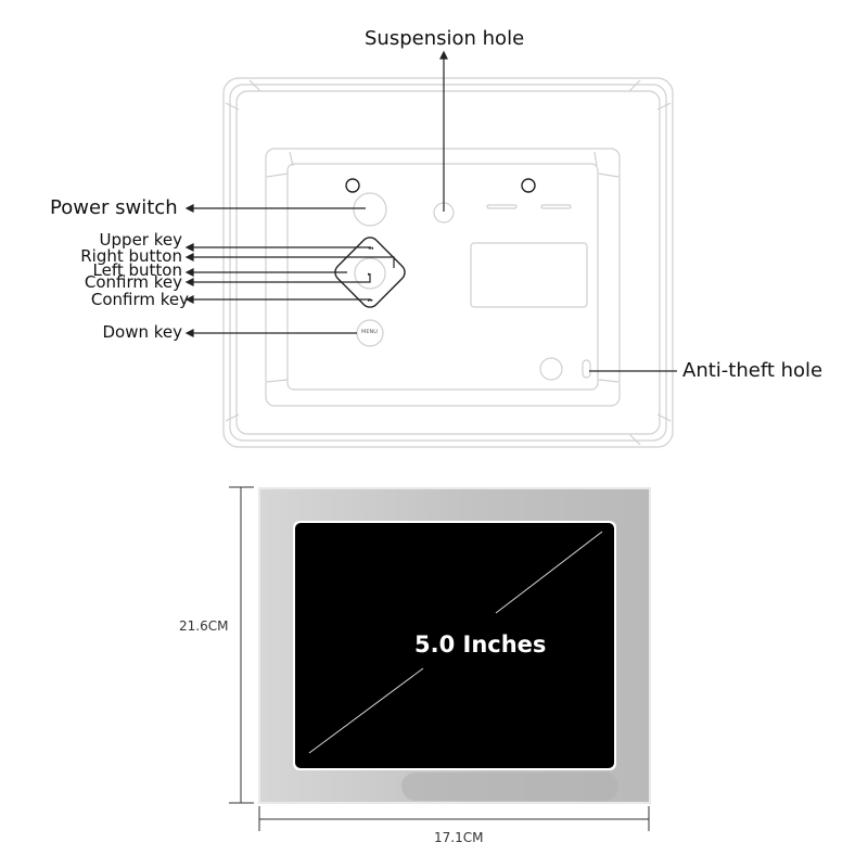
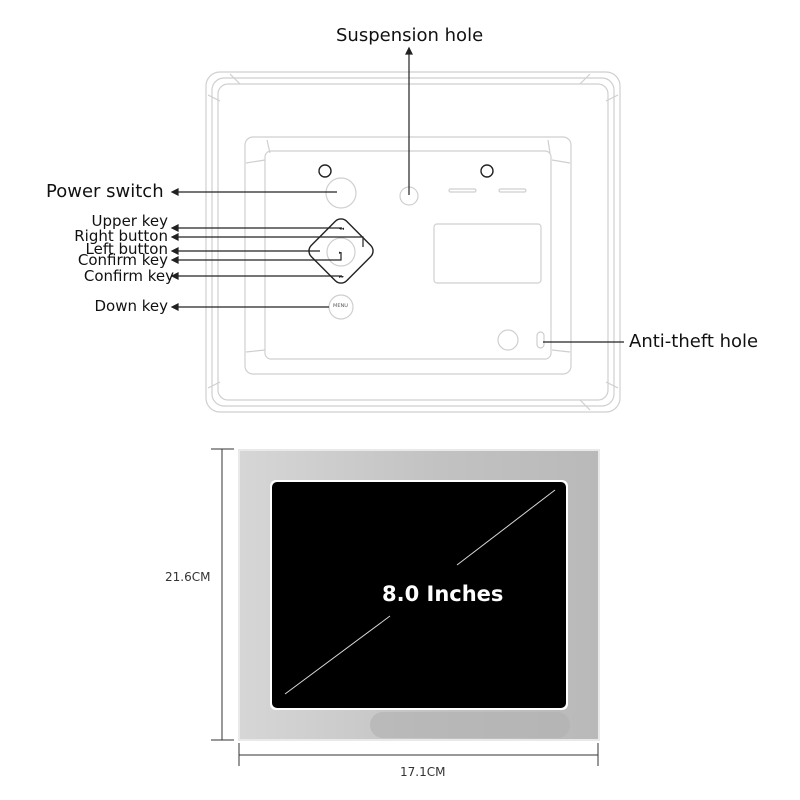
  Suspension hole
  Power switch
  Upper key
  Right button
  Left button
  Confirm key
  Confirm key
  Down key
  Anti-theft hole
- 5.0 Inches
+ 8.0 Inches
  21.6CM
  17.1CM
